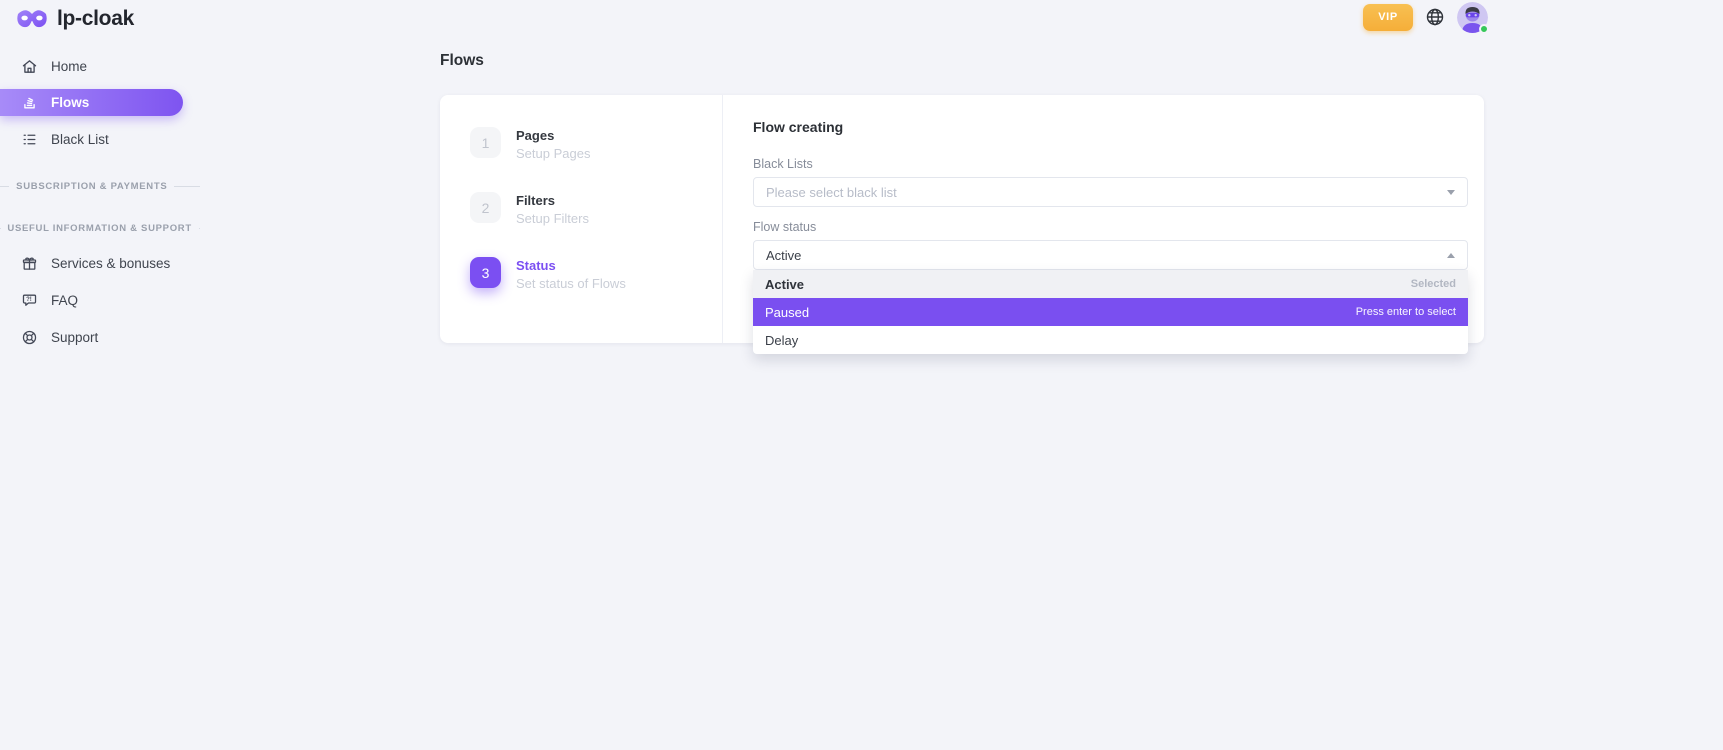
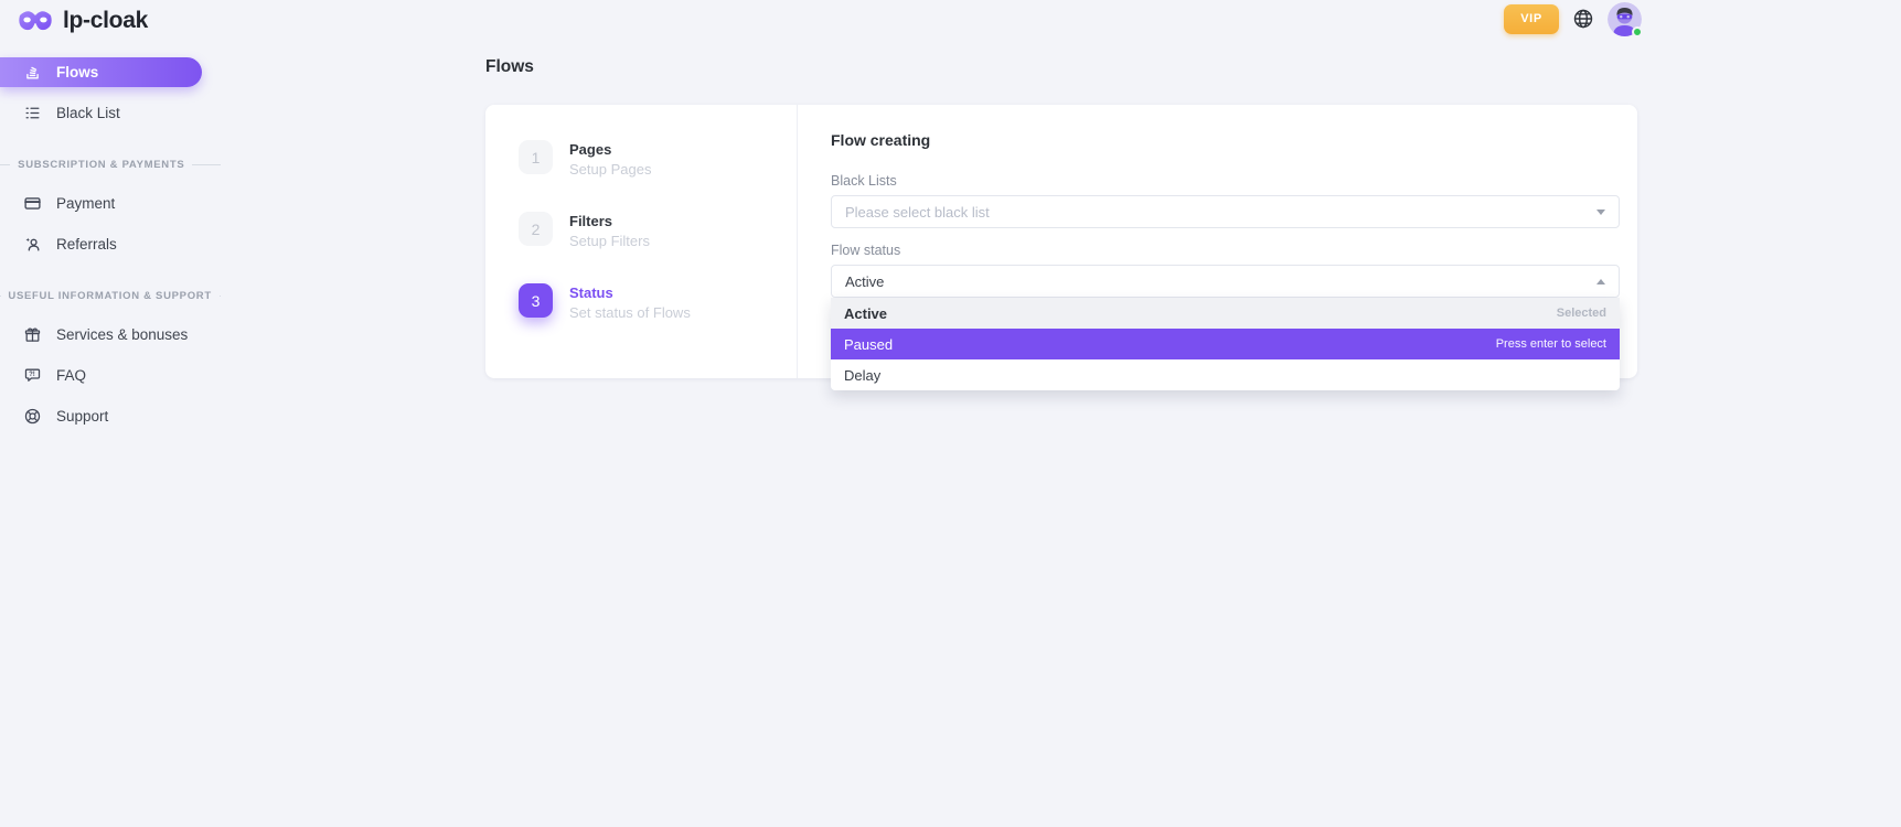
  lp-cloak
  VIP
- Home
  Flows
  Black List
  SUBSCRIPTION & PAYMENTS
+ Payment
+ Referrals
  USEFUL INFORMATION & SUPPORT
  Services & bonuses
  FAQ
  Support
  Flows
  1
  Pages
  Setup Pages
  2
  Filters
  Setup Filters
  3
  Status
  Set status of Flows
  Flow creating
  Black Lists
  Please select black list
  Flow status
  Active
  Active
  Selected
  Paused
  Press enter to select
  Delay
